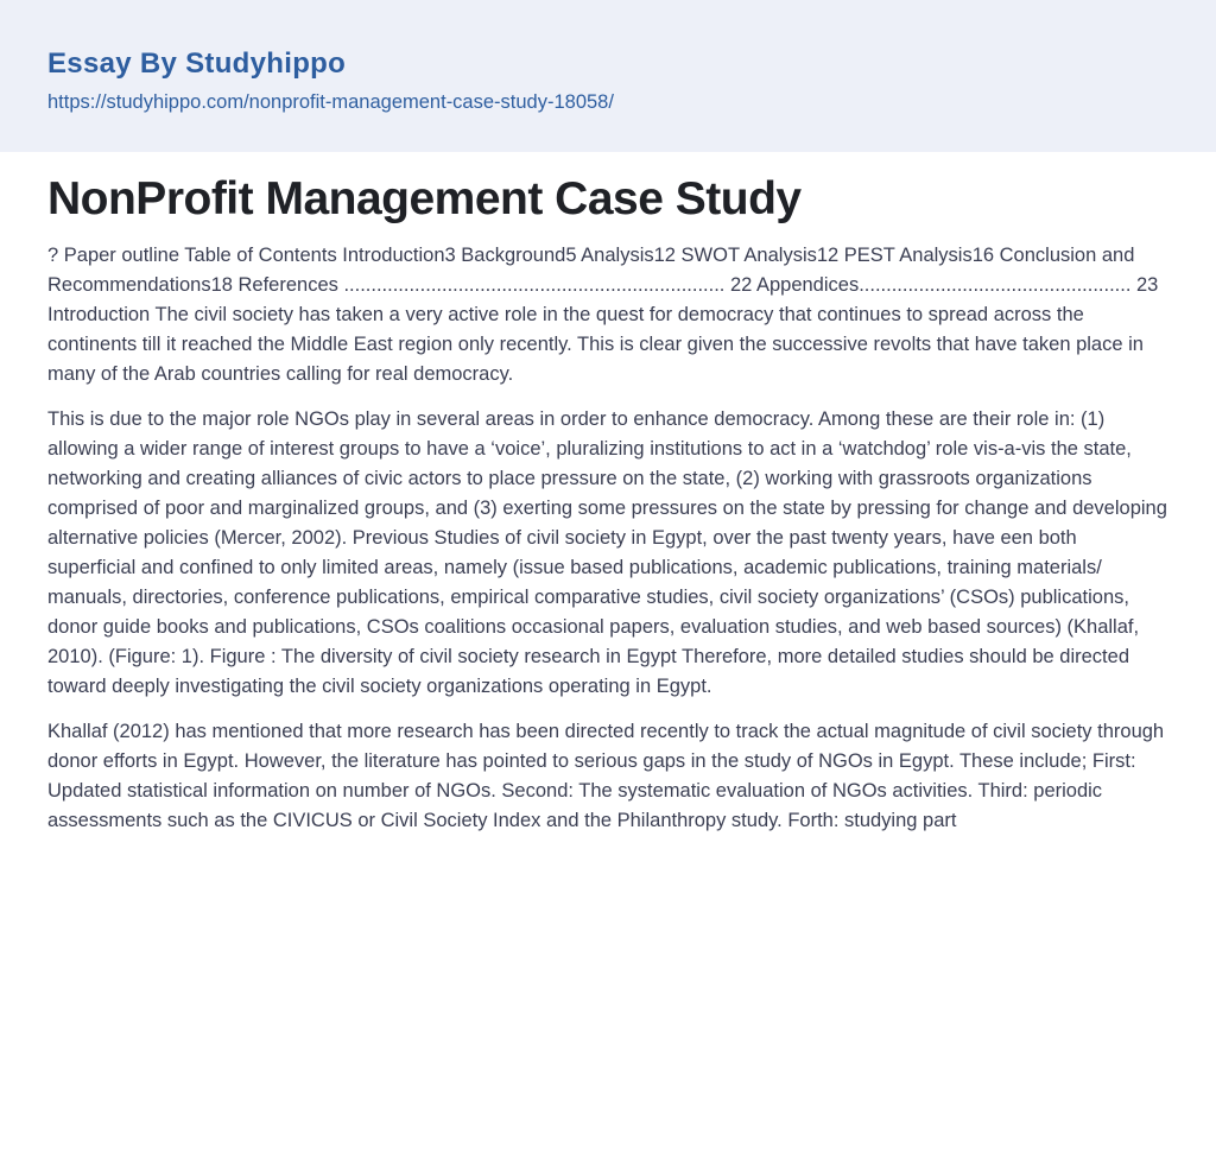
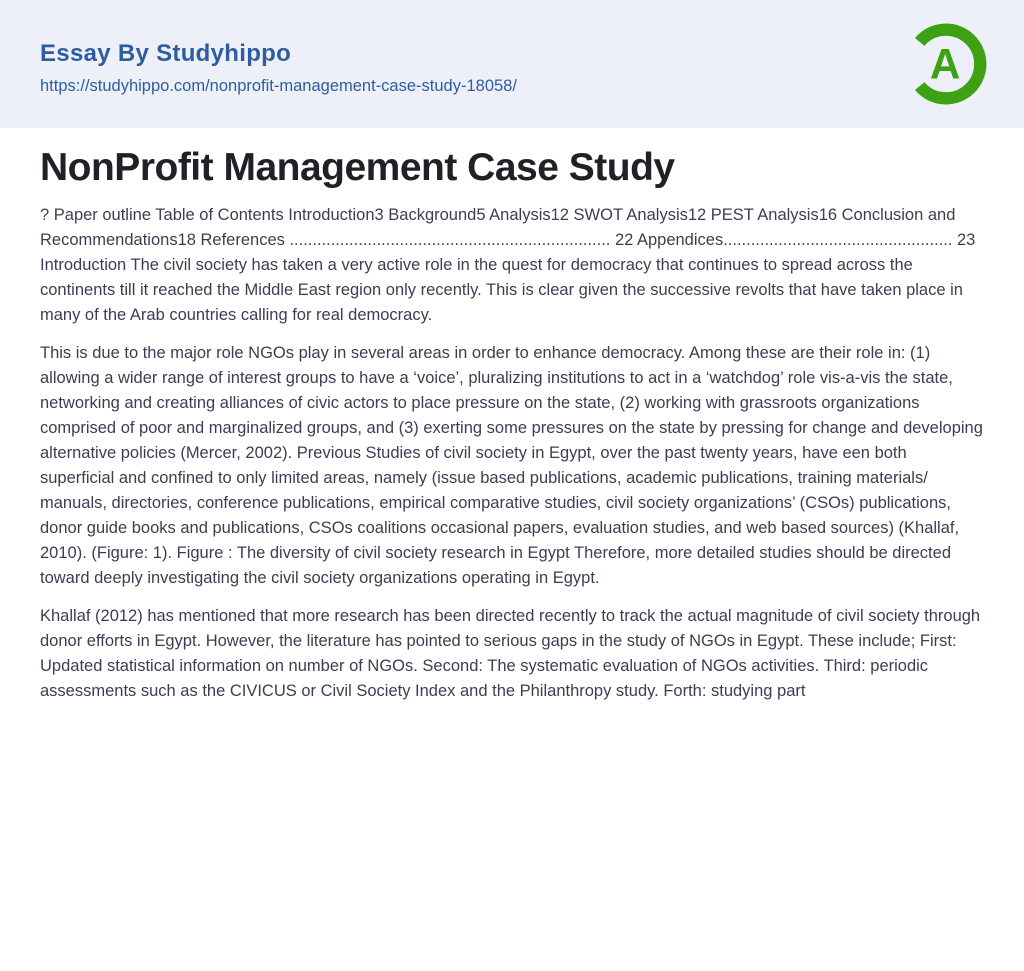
  Essay By Studyhippo
  https://studyhippo.com/nonprofit-management-case-study-18058/
+ A
  NonProfit Management Case Study
  ? Paper outline Table of Contents Introduction3 Background5 Analysis12 SWOT Analysis12 PEST Analysis16 Conclusion and Recommendations18 References ...................................................................... 22 Appendices.................................................. 23 Introduction The civil society has taken a very active role in the quest for democracy that continues to spread across the continents till it reached the Middle East region only recently. This is clear given the successive revolts that have taken place in many of the Arab countries calling for real democracy.
  This is due to the major role NGOs play in several areas in order to enhance democracy. Among these are their role in: (1) allowing a wider range of interest groups to have a ‘voice’, pluralizing institutions to act in a ‘watchdog’ role vis-a-vis the state, networking and creating alliances of civic actors to place pressure on the state, (2) working with grassroots organizations comprised of poor and marginalized groups, and (3) exerting some pressures on the state by pressing for change and developing alternative policies (Mercer, 2002). Previous Studies of civil society in Egypt, over the past twenty years, have een both superficial and confined to only limited areas, namely (issue based publications, academic publications, training materials/ manuals, directories, conference publications, empirical comparative studies, civil society organizations’ (CSOs) publications, donor guide books and publications, CSOs coalitions occasional papers, evaluation studies, and web based sources) (Khallaf, 2010). (Figure: 1). Figure : The diversity of civil society research in Egypt Therefore, more detailed studies should be directed toward deeply investigating the civil society organizations operating in Egypt.
  Khallaf (2012) has mentioned that more research has been directed recently to track the actual magnitude of civil society through donor efforts in Egypt. However, the literature has pointed to serious gaps in the study of NGOs in Egypt. These include; First: Updated statistical information on number of NGOs. Second: The systematic evaluation of NGOs activities. Third: periodic assessments such as the CIVICUS or Civil Society Index and the Philanthropy study. Forth: studying part
